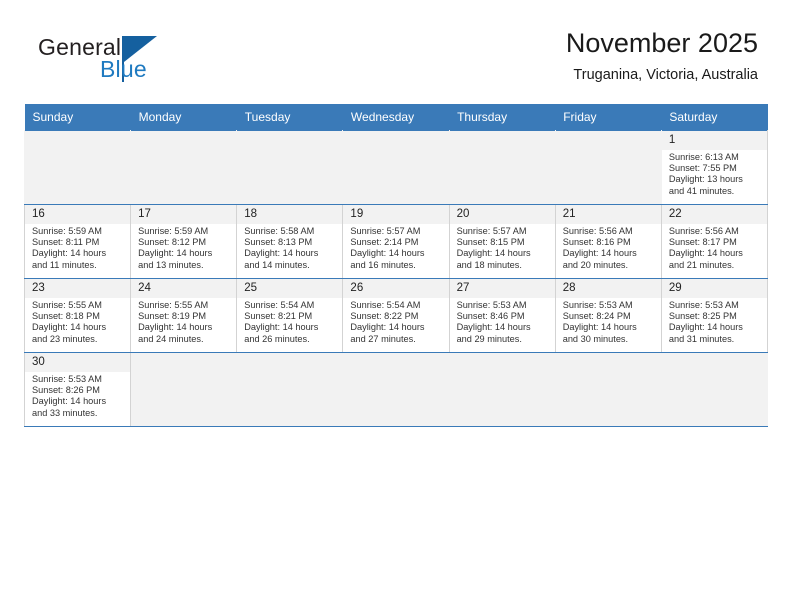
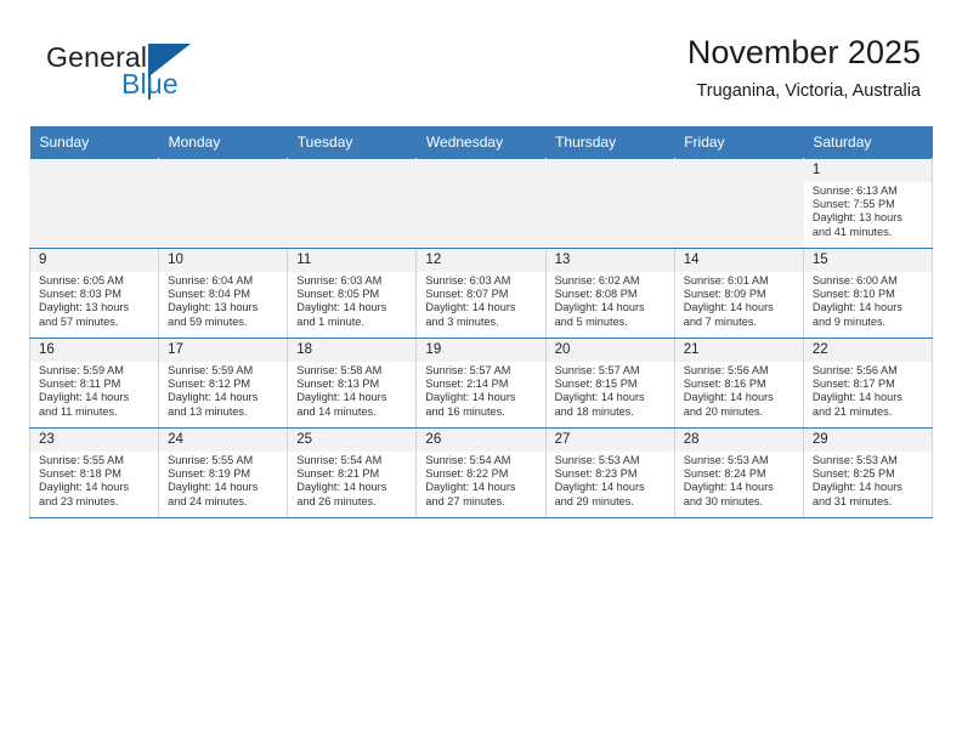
  General
  Blue
  November 2025
  Truganina, Victoria, Australia
  Sunday	Monday	Tuesday	Wednesday	Thursday	Friday	Saturday
  						1Sunrise: 6:13 AMSunset: 7:55 PMDaylight: 13 hoursand 41 minutes.
+ 9Sunrise: 6:05 AMSunset: 8:03 PMDaylight: 13 hoursand 57 minutes.	10Sunrise: 6:04 AMSunset: 8:04 PMDaylight: 13 hoursand 59 minutes.	11Sunrise: 6:03 AMSunset: 8:05 PMDaylight: 14 hoursand 1 minute.	12Sunrise: 6:03 AMSunset: 8:07 PMDaylight: 14 hoursand 3 minutes.	13Sunrise: 6:02 AMSunset: 8:08 PMDaylight: 14 hoursand 5 minutes.	14Sunrise: 6:01 AMSunset: 8:09 PMDaylight: 14 hoursand 7 minutes.	15Sunrise: 6:00 AMSunset: 8:10 PMDaylight: 14 hoursand 9 minutes.
  16Sunrise: 5:59 AMSunset: 8:11 PMDaylight: 14 hoursand 11 minutes.	17Sunrise: 5:59 AMSunset: 8:12 PMDaylight: 14 hoursand 13 minutes.	18Sunrise: 5:58 AMSunset: 8:13 PMDaylight: 14 hoursand 14 minutes.	19Sunrise: 5:57 AMSunset: 2:14 PMDaylight: 14 hoursand 16 minutes.	20Sunrise: 5:57 AMSunset: 8:15 PMDaylight: 14 hoursand 18 minutes.	21Sunrise: 5:56 AMSunset: 8:16 PMDaylight: 14 hoursand 20 minutes.	22Sunrise: 5:56 AMSunset: 8:17 PMDaylight: 14 hoursand 21 minutes.
- 23Sunrise: 5:55 AMSunset: 8:18 PMDaylight: 14 hoursand 23 minutes.	24Sunrise: 5:55 AMSunset: 8:19 PMDaylight: 14 hoursand 24 minutes.	25Sunrise: 5:54 AMSunset: 8:21 PMDaylight: 14 hoursand 26 minutes.	26Sunrise: 5:54 AMSunset: 8:22 PMDaylight: 14 hoursand 27 minutes.	27Sunrise: 5:53 AMSunset: 8:46 PMDaylight: 14 hoursand 29 minutes.	28Sunrise: 5:53 AMSunset: 8:24 PMDaylight: 14 hoursand 30 minutes.	29Sunrise: 5:53 AMSunset: 8:25 PMDaylight: 14 hoursand 31 minutes.
+ 23Sunrise: 5:55 AMSunset: 8:18 PMDaylight: 14 hoursand 23 minutes.	24Sunrise: 5:55 AMSunset: 8:19 PMDaylight: 14 hoursand 24 minutes.	25Sunrise: 5:54 AMSunset: 8:21 PMDaylight: 14 hoursand 26 minutes.	26Sunrise: 5:54 AMSunset: 8:22 PMDaylight: 14 hoursand 27 minutes.	27Sunrise: 5:53 AMSunset: 8:23 PMDaylight: 14 hoursand 29 minutes.	28Sunrise: 5:53 AMSunset: 8:24 PMDaylight: 14 hoursand 30 minutes.	29Sunrise: 5:53 AMSunset: 8:25 PMDaylight: 14 hoursand 31 minutes.
- 30Sunrise: 5:53 AMSunset: 8:26 PMDaylight: 14 hoursand 33 minutes.
